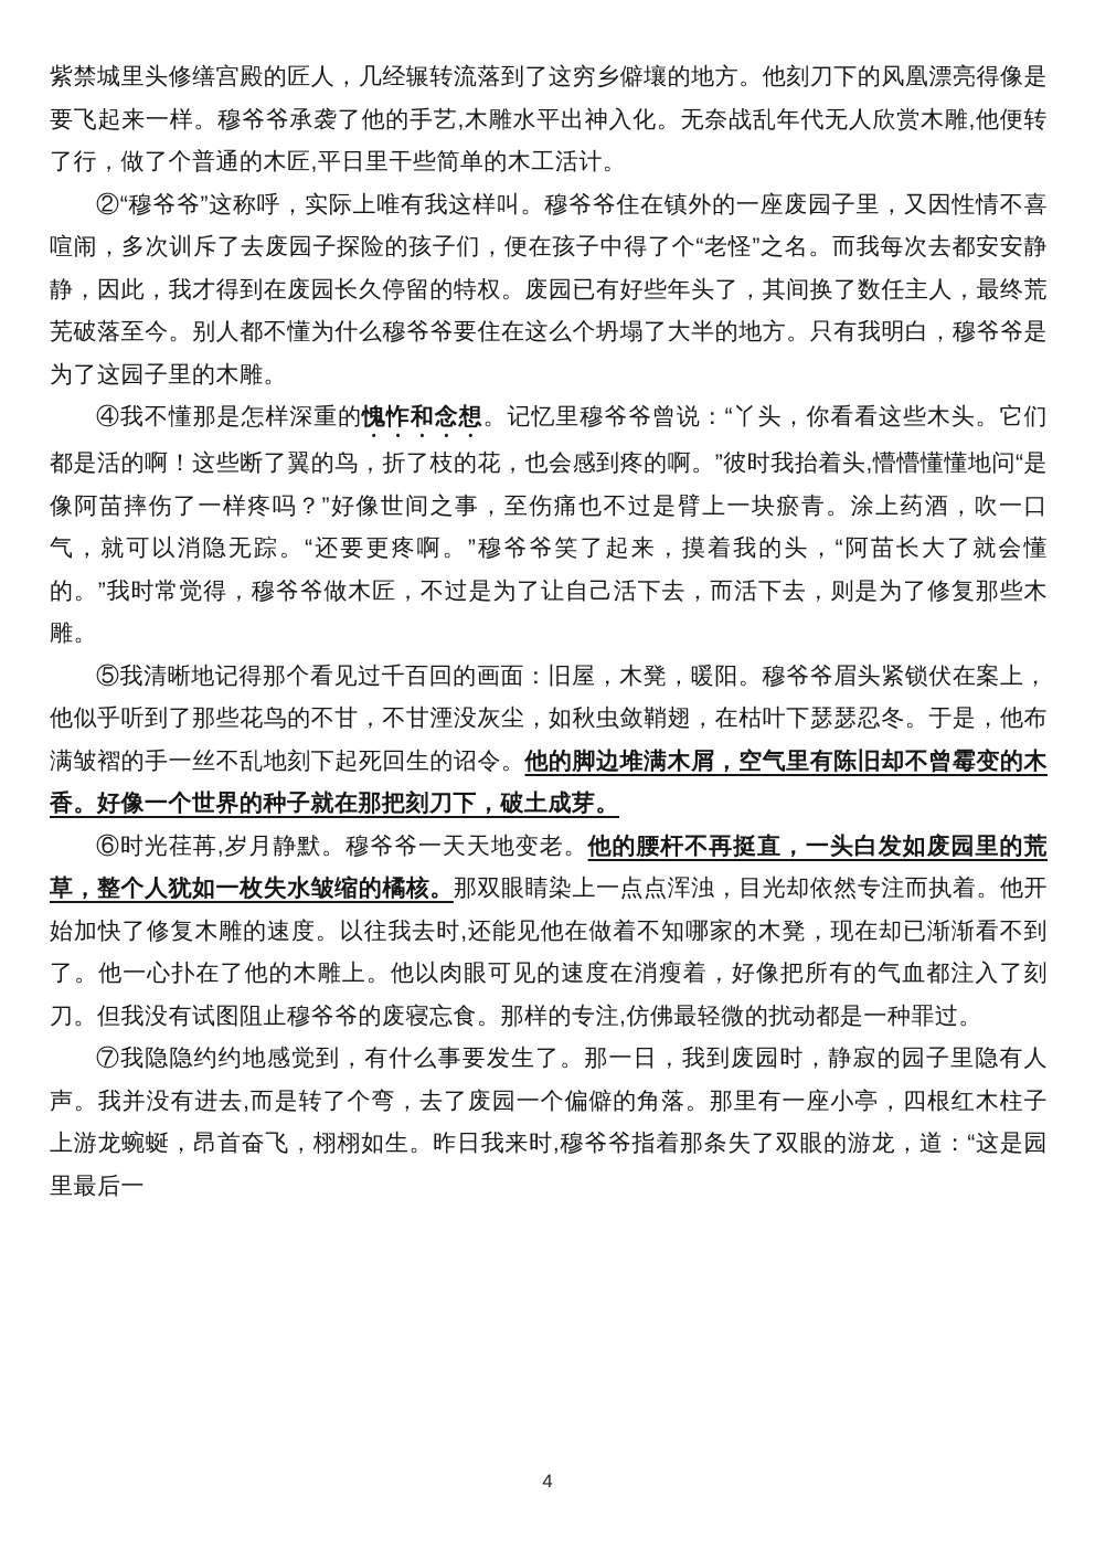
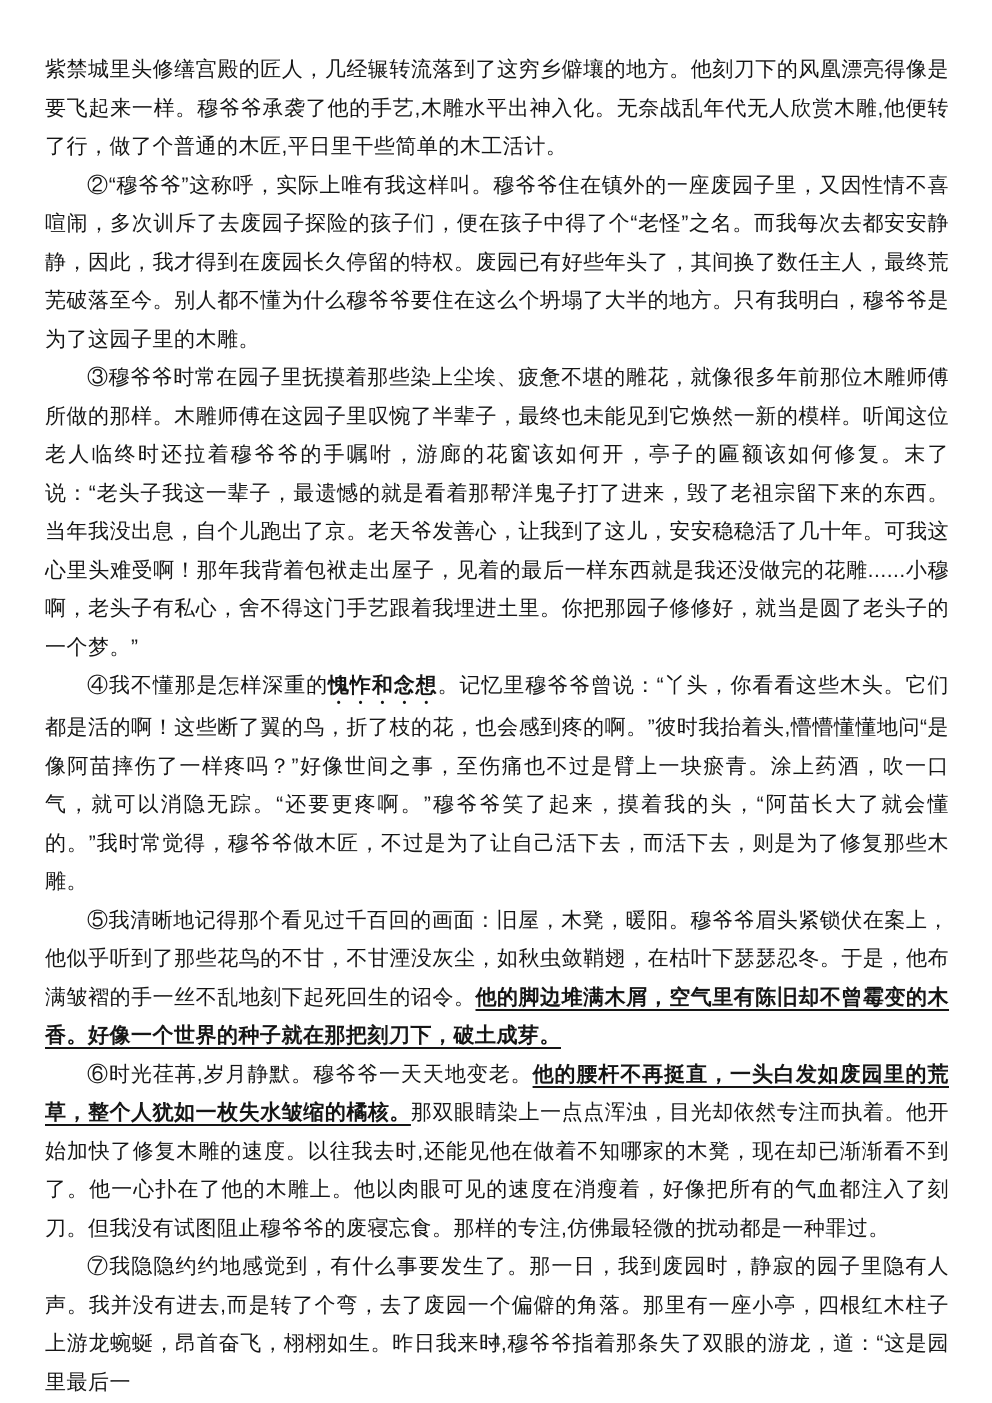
  紫禁城里头修缮宫殿的匠人，几经辗转流落到了这穷乡僻壤的地方。他刻刀下的风凰漂亮得像是要飞起来一样。穆爷爷承袭了他的手艺,木雕水平出神入化。无奈战乱年代无人欣赏木雕,他便转了行，做了个普通的木匠,平日里干些简单的木工活计。
  ②“穆爷爷”这称呼，实际上唯有我这样叫。穆爷爷住在镇外的一座废园子里，又因性情不喜喧闹，多次训斥了去废园子探险的孩子们，便在孩子中得了个“老怪”之名。而我每次去都安安静静，因此，我才得到在废园长久停留的特权。废园已有好些年头了，其间换了数任主人，最终荒芜破落至今。别人都不懂为什么穆爷爷要住在这么个坍塌了大半的地方。只有我明白，穆爷爷是为了这园子里的木雕。
+ ③穆爷爷时常在园子里抚摸着那些染上尘埃、疲惫不堪的雕花，就像很多年前那位木雕师傅所做的那样。木雕师傅在这园子里叹惋了半辈子，最终也未能见到它焕然一新的模样。听闻这位老人临终时还拉着穆爷爷的手嘱咐，游廊的花窗该如何开，亭子的匾额该如何修复。末了说：“老头子我这一辈子，最遗憾的就是看着那帮洋鬼子打了进来，毁了老祖宗留下来的东西。当年我没出息，自个儿跑出了京。老天爷发善心，让我到了这儿，安安稳稳活了几十年。可我这心里头难受啊！那年我背着包袱走出屋子，见着的最后一样东西就是我还没做完的花雕......小穆啊，老头子有私心，舍不得这门手艺跟着我埋进土里。你把那园子修修好，就当是圆了老头子的一个梦。”
  ④我不懂那是怎样深重的愧怍和念想。记忆里穆爷爷曾说：“丫头，你看看这些木头。它们都是活的啊！这些断了翼的鸟，折了枝的花，也会感到疼的啊。”彼时我抬着头,懵懵懂懂地问“是像阿苗摔伤了一样疼吗？”好像世间之事，至伤痛也不过是臂上一块瘀青。涂上药酒，吹一口气，就可以消隐无踪。“还要更疼啊。”穆爷爷笑了起来，摸着我的头，“阿苗长大了就会懂的。”我时常觉得，穆爷爷做木匠，不过是为了让自己活下去，而活下去，则是为了修复那些木雕。
  ⑤我清晰地记得那个看见过千百回的画面：旧屋，木凳，暖阳。穆爷爷眉头紧锁伏在案上，他似乎听到了那些花鸟的不甘，不甘湮没灰尘，如秋虫敛鞘翅，在枯叶下瑟瑟忍冬。于是，他布满皱褶的手一丝不乱地刻下起死回生的诏令。他的脚边堆满木屑，空气里有陈旧却不曾霉变的木香。好像一个世界的种子就在那把刻刀下，破土成芽。
  ⑥时光荏苒,岁月静默。穆爷爷一天天地变老。他的腰杆不再挺直，一头白发如废园里的荒草，整个人犹如一枚失水皱缩的橘核。那双眼睛染上一点点浑浊，目光却依然专注而执着。他开始加快了修复木雕的速度。以往我去时,还能见他在做着不知哪家的木凳，现在却已渐渐看不到了。他一心扑在了他的木雕上。他以肉眼可见的速度在消瘦着，好像把所有的气血都注入了刻刀。但我没有试图阻止穆爷爷的废寝忘食。那样的专注,仿佛最轻微的扰动都是一种罪过。
  ⑦我隐隐约约地感觉到，有什么事要发生了。那一日，我到废园时，静寂的园子里隐有人声。我并没有进去,而是转了个弯，去了废园一个偏僻的角落。那里有一座小亭，四根红木柱子上游龙蜿蜒，昂首奋飞，栩栩如生。昨日我来时,穆爷爷指着那条失了双眼的游龙，道：“这是园里最后一
  4
